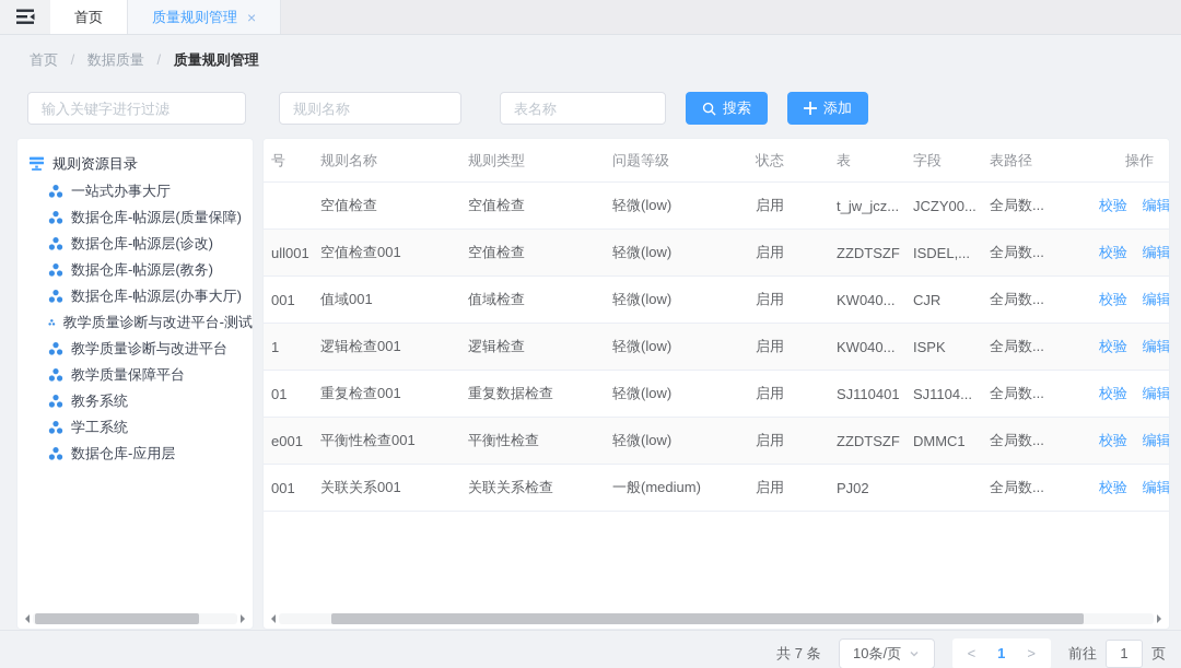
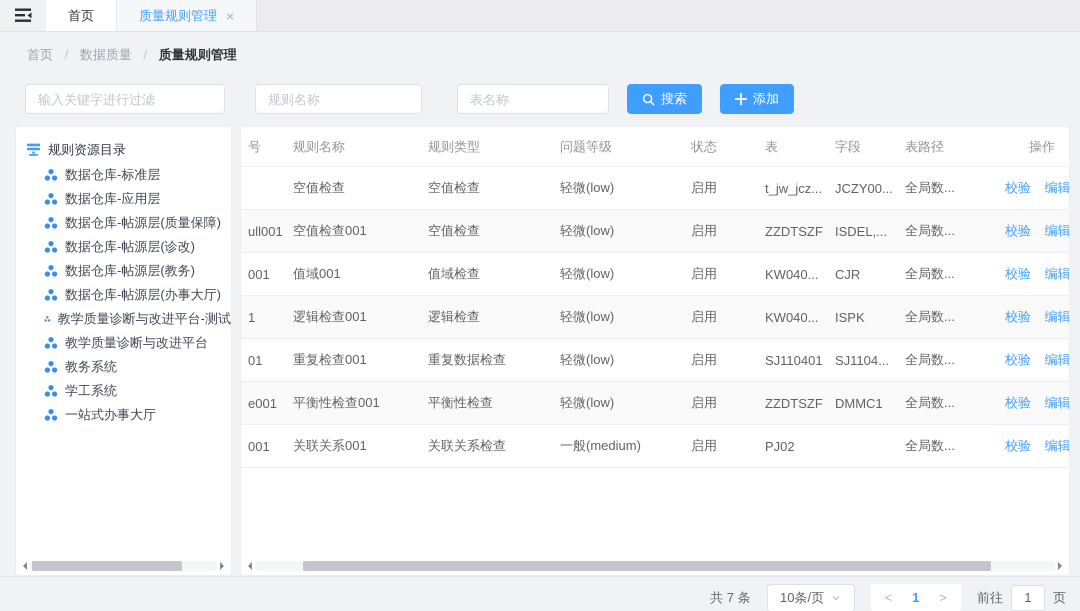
  首页
  质量规则管理
  ×
  首页 / 数据质量 / 质量规则管理
  输入关键字进行过滤
  规则名称
  表名称
  搜索
  添加
  规则资源目录
+ 数据仓库-标准层
- 一站式办事大厅
+ 数据仓库-应用层
  数据仓库-帖源层(质量保障)
  数据仓库-帖源层(诊改)
  数据仓库-帖源层(教务)
  数据仓库-帖源层(办事大厅)
  教学质量诊断与改进平台-测试
  教学质量诊断与改进平台
- 教学质量保障平台
  教务系统
  学工系统
- 数据仓库-应用层
+ 一站式办事大厅
  号
  规则名称
  规则类型
  问题等级
  状态
  表
  字段
  表路径
  操作
  空值检查
  空值检查
  轻微(low)
  启用
  t_jw_jcz...
  JCZY00...
  全局数...
  校验 编辑
  ull001
  空值检查001
  空值检查
  轻微(low)
  启用
  ZZDTSZF
  ISDEL,...
  全局数...
  校验 编辑
  001
  值域001
  值域检查
  轻微(low)
  启用
  KW040...
  CJR
  全局数...
  校验 编辑
  1
  逻辑检查001
  逻辑检查
  轻微(low)
  启用
  KW040...
  ISPK
  全局数...
  校验 编辑
  01
  重复检查001
  重复数据检查
  轻微(low)
  启用
  SJ110401
  SJ1104...
  全局数...
  校验 编辑
  e001
  平衡性检查001
  平衡性检查
  轻微(low)
  启用
  ZZDTSZF
  DMMC1
  全局数...
  校验 编辑
  001
  关联关系001
  关联关系检查
  一般(medium)
  启用
  PJ02
  全局数...
  校验 编辑
  共 7 条
  10条/页
  <
  1
  >
  前往
  1
  页
